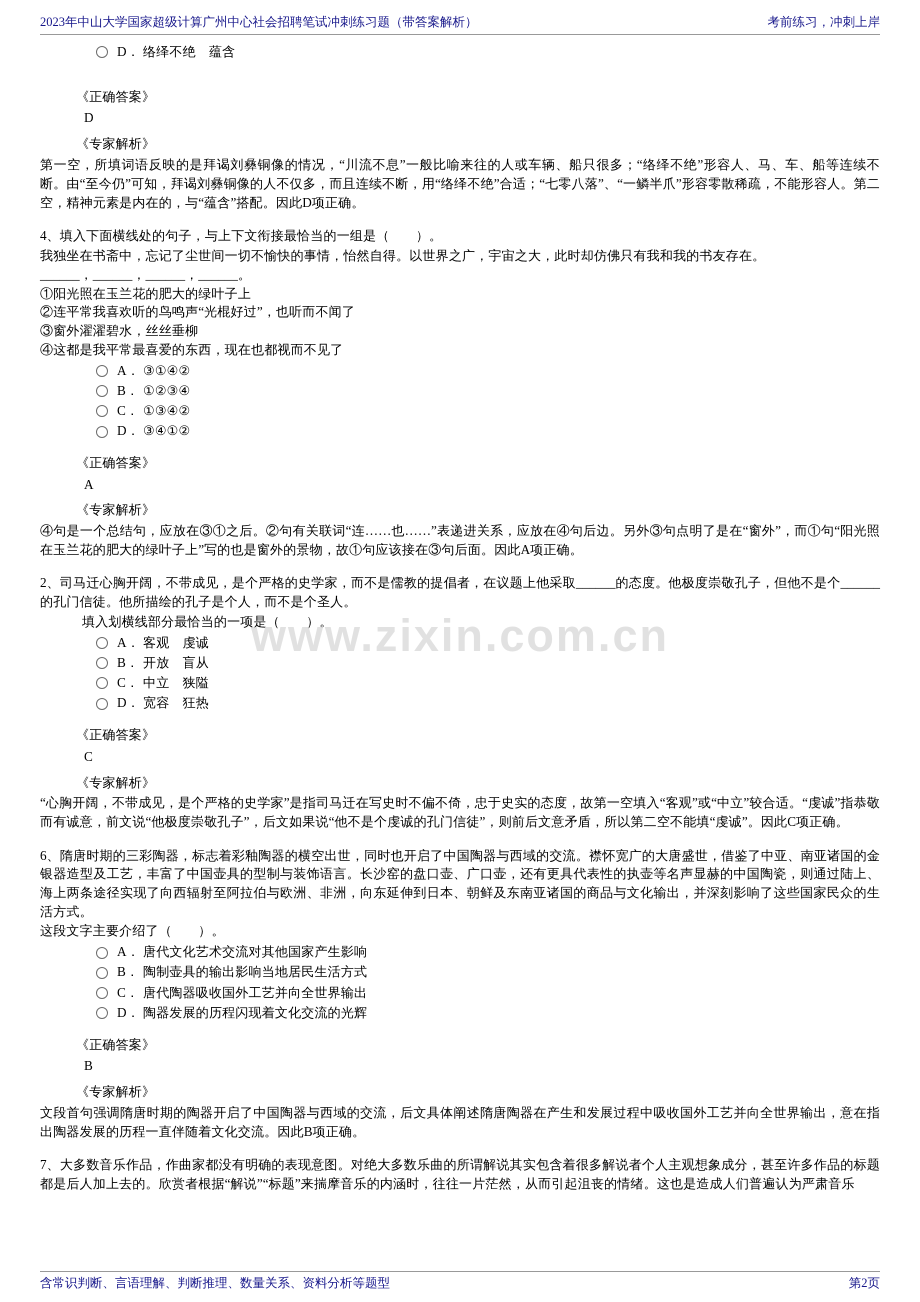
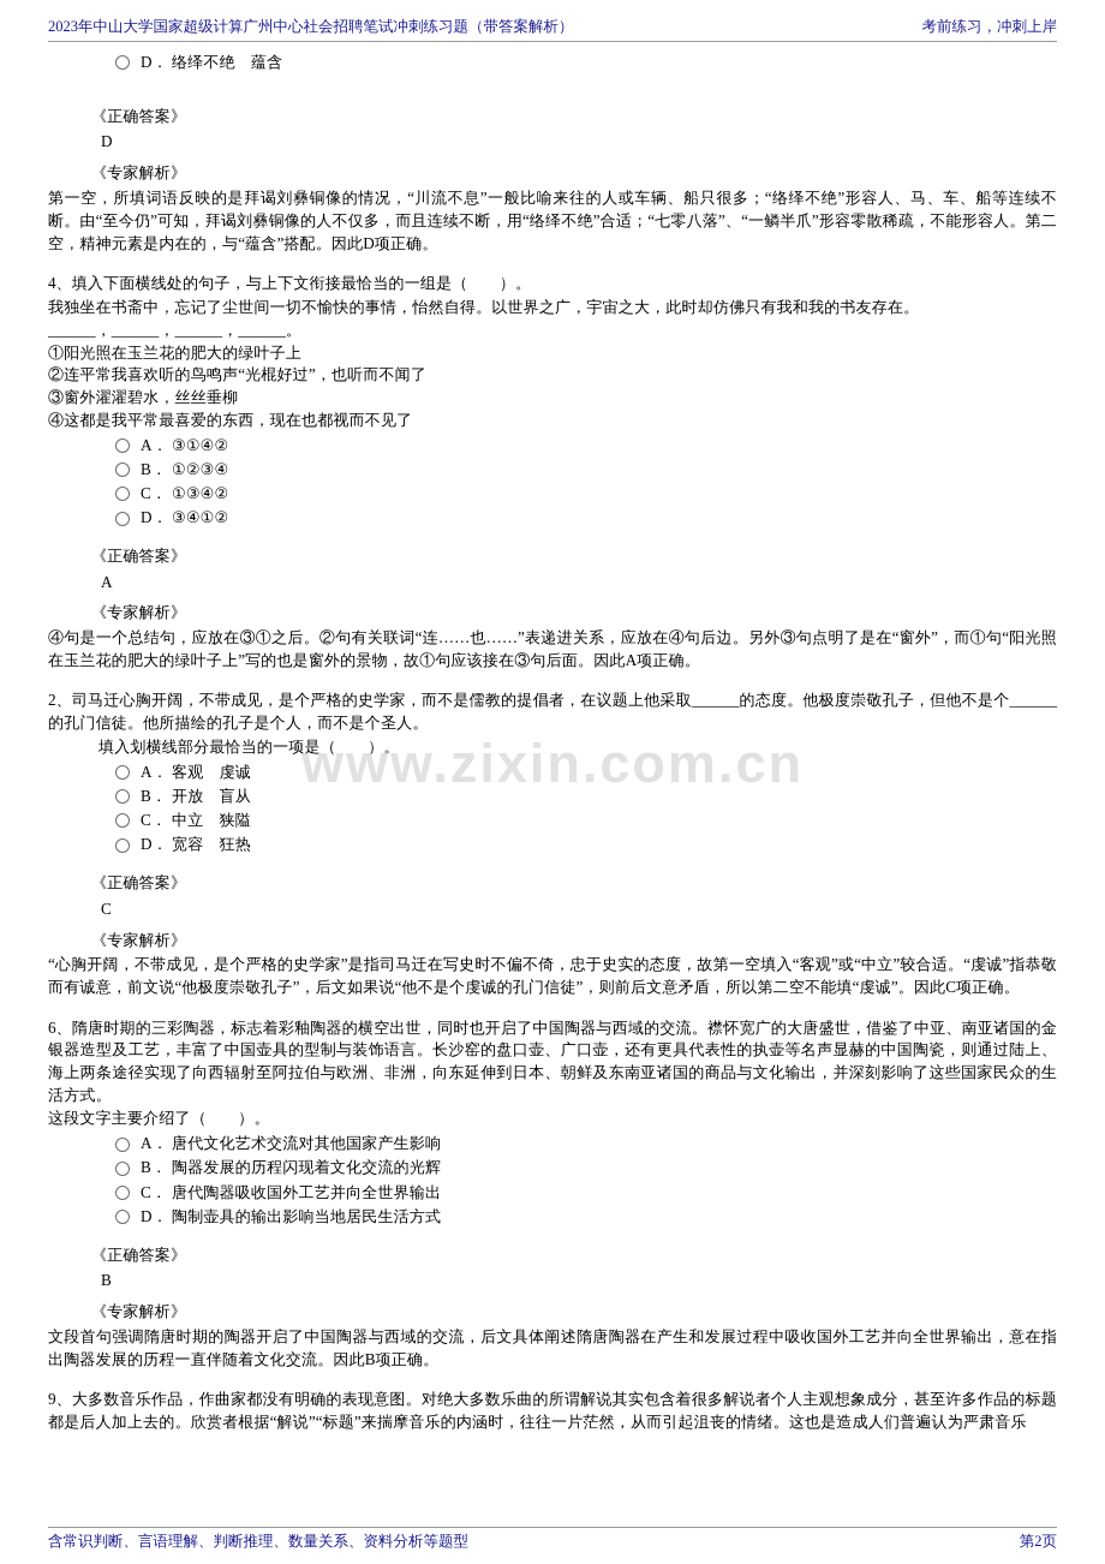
  www.zixin.com.cn
  2023年中山大学国家超级计算广州中心社会招聘笔试冲刺练习题（带答案解析）
  考前练习，冲刺上岸
  D．
  络绎不绝 蕴含
  《正确答案》
  D
  《专家解析》
  第一空，所填词语反映的是拜谒刘彝铜像的情况，“川流不息”一般比喻来往的人或车辆、船只很多；“络绎不绝”形容人、马、车、船等连续不断。由“至今仍”可知，拜谒刘彝铜像的人不仅多，而且连续不断，用“络绎不绝”合适；“七零八落”、“一鳞半爪”形容零散稀疏，不能形容人。第二空，精神元素是内在的，与“蕴含”搭配。因此D项正确。
  4、填入下面横线处的句子，与上下文衔接最恰当的一组是（ ）。
  我独坐在书斋中，忘记了尘世间一切不愉快的事情，怡然自得。以世界之广，宇宙之大，此时却仿佛只有我和我的书友存在。
  ______，______，______，______。
  ①阳光照在玉兰花的肥大的绿叶子上
  ②连平常我喜欢听的鸟鸣声“光棍好过”，也听而不闻了
  ③窗外濯濯碧水，丝丝垂柳
  ④这都是我平常最喜爱的东西，现在也都视而不见了
  A．
  ③①④②
  B．
  ①②③④
  C．
  ①③④②
  D．
  ③④①②
  《正确答案》
  A
  《专家解析》
  ④句是一个总结句，应放在③①之后。②句有关联词“连……也……”表递进关系，应放在④句后边。另外③句点明了是在“窗外”，而①句“阳光照在玉兰花的肥大的绿叶子上”写的也是窗外的景物，故①句应该接在③句后面。因此A项正确。
  2、司马迁心胸开阔，不带成见，是个严格的史学家，而不是儒教的提倡者，在议题上他采取______的态度。他极度崇敬孔子，但他不是个______的孔门信徒。他所描绘的孔子是个人，而不是个圣人。
  填入划横线部分最恰当的一项是（ ）。
  A．
  客观 虔诚
  B．
  开放 盲从
  C．
  中立 狭隘
  D．
  宽容 狂热
  《正确答案》
  C
  《专家解析》
  “心胸开阔，不带成见，是个严格的史学家”是指司马迁在写史时不偏不倚，忠于史实的态度，故第一空填入“客观”或“中立”较合适。“虔诚”指恭敬而有诚意，前文说“他极度崇敬孔子”，后文如果说“他不是个虔诚的孔门信徒”，则前后文意矛盾，所以第二空不能填“虔诚”。因此C项正确。
  6、隋唐时期的三彩陶器，标志着彩釉陶器的横空出世，同时也开启了中国陶器与西域的交流。襟怀宽广的大唐盛世，借鉴了中亚、南亚诸国的金银器造型及工艺，丰富了中国壶具的型制与装饰语言。长沙窑的盘口壶、广口壶，还有更具代表性的执壶等名声显赫的中国陶瓷，则通过陆上、海上两条途径实现了向西辐射至阿拉伯与欧洲、非洲，向东延伸到日本、朝鲜及东南亚诸国的商品与文化输出，并深刻影响了这些国家民众的生活方式。
  这段文字主要介绍了（ ）。
  A．
  唐代文化艺术交流对其他国家产生影响
  B．
- 陶制壶具的输出影响当地居民生活方式
+ 陶器发展的历程闪现着文化交流的光辉
  C．
  唐代陶器吸收国外工艺并向全世界输出
  D．
- 陶器发展的历程闪现着文化交流的光辉
+ 陶制壶具的输出影响当地居民生活方式
  《正确答案》
  B
  《专家解析》
  文段首句强调隋唐时期的陶器开启了中国陶器与西域的交流，后文具体阐述隋唐陶器在产生和发展过程中吸收国外工艺并向全世界输出，意在指出陶器发展的历程一直伴随着文化交流。因此B项正确。
- 7、大多数音乐作品，作曲家都没有明确的表现意图。对绝大多数乐曲的所谓解说其实包含着很多解说者个人主观想象成分，甚至许多作品的标题都是后人加上去的。欣赏者根据“解说”“标题”来揣摩音乐的内涵时，往往一片茫然，从而引起沮丧的情绪。这也是造成人们普遍认为严肃音乐
+ 9、大多数音乐作品，作曲家都没有明确的表现意图。对绝大多数乐曲的所谓解说其实包含着很多解说者个人主观想象成分，甚至许多作品的标题都是后人加上去的。欣赏者根据“解说”“标题”来揣摩音乐的内涵时，往往一片茫然，从而引起沮丧的情绪。这也是造成人们普遍认为严肃音乐
  含常识判断、言语理解、判断推理、数量关系、资料分析等题型
  第2页
